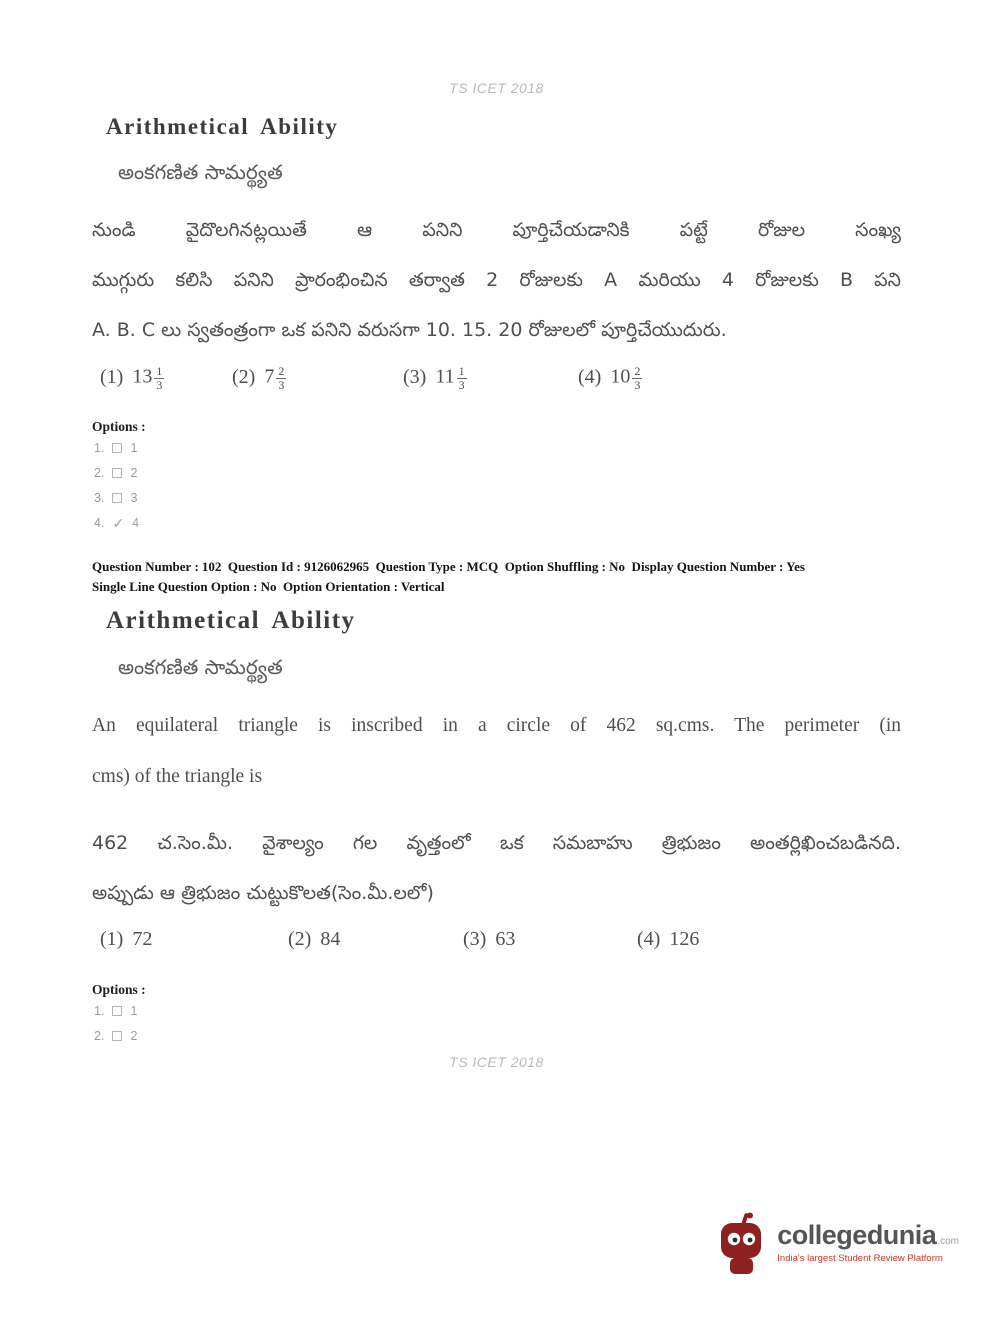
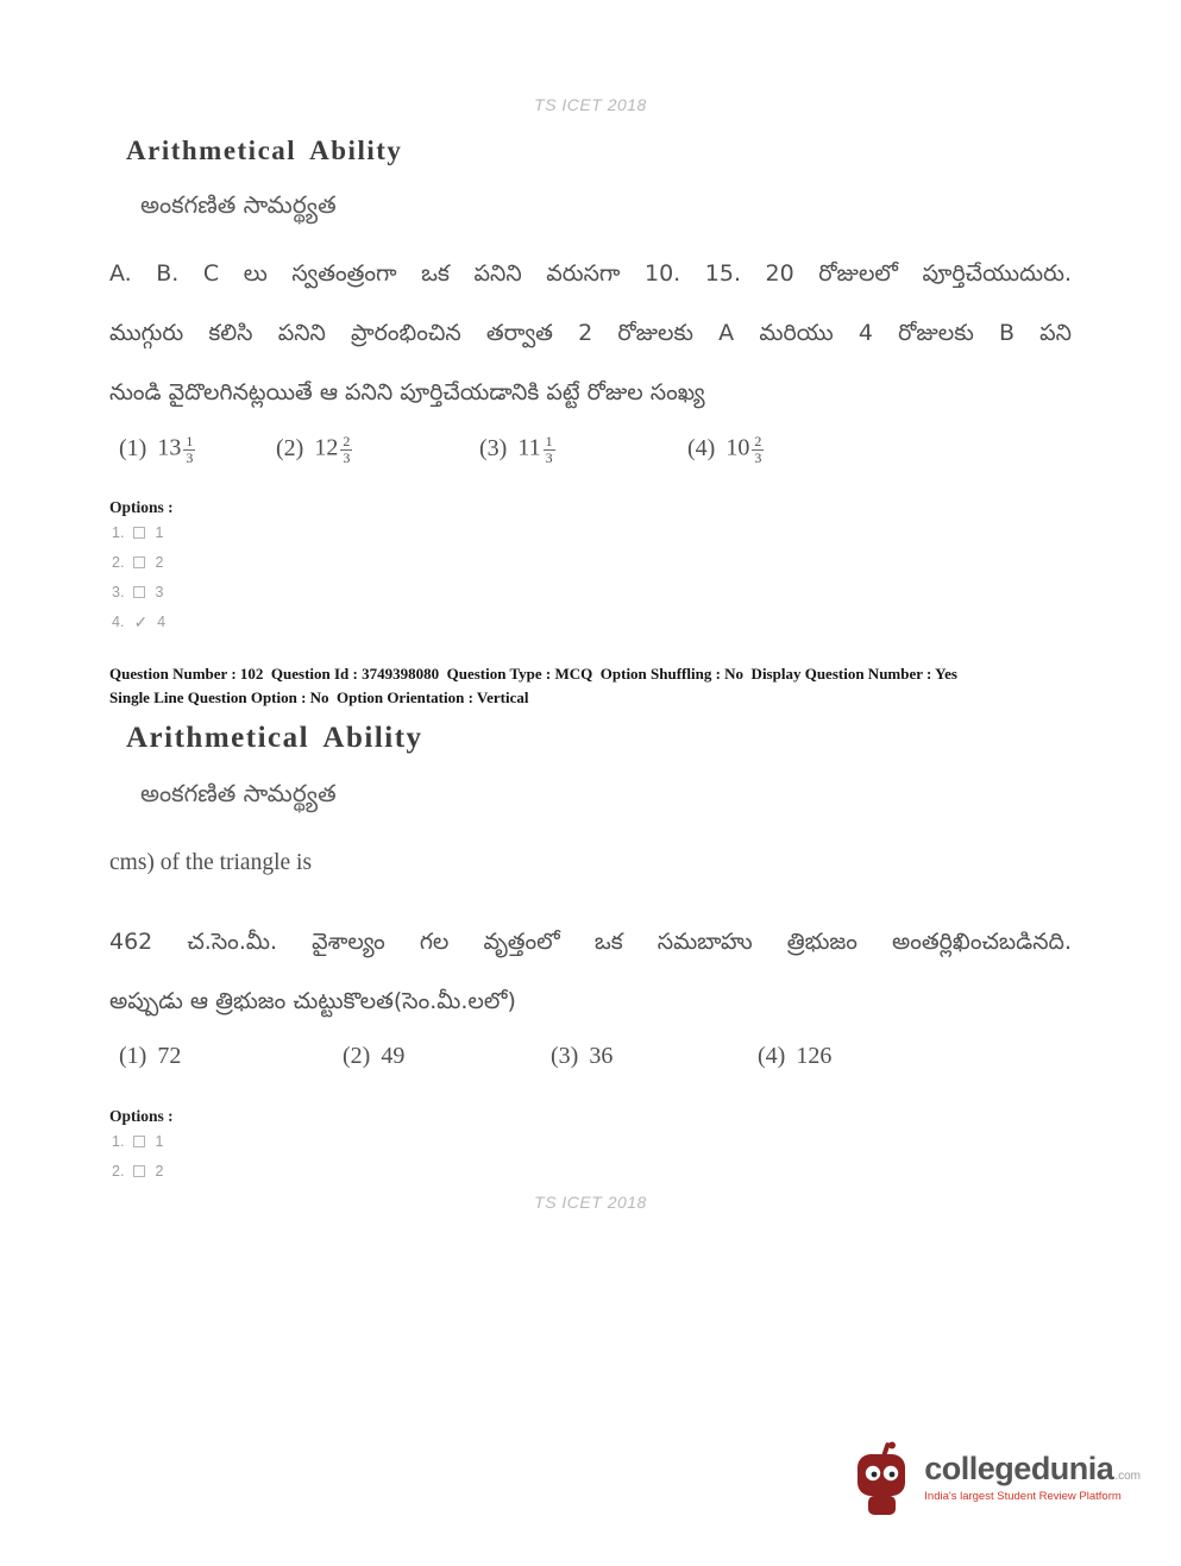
  TS ICET 2018
  Arithmetical Ability
  అంకగణిత సామర్థ్యత
- నుండి వైదొలగినట్లయితే ఆ పనిని పూర్తిచేయడానికి పట్టే రోజుల సంఖ్య
+ A. B. C లు స్వతంత్రంగా ఒక పనిని వరుసగా 10. 15. 20 రోజులలో పూర్తిచేయుదురు.
  ముగ్గురు కలిసి పనిని ప్రారంభించిన తర్వాత 2 రోజులకు A మరియు 4 రోజులకు B పని
- A. B. C లు స్వతంత్రంగా ఒక పనిని వరుసగా 10. 15. 20 రోజులలో పూర్తిచేయుదురు.
+ నుండి వైదొలగినట్లయితే ఆ పనిని పూర్తిచేయడానికి పట్టే రోజుల సంఖ్య
  (1) 13
  1
  3
- (2) 7
+ (2) 12
  2
  3
  (3) 11
  1
  3
  (4) 10
  2
  3
  Options :
  1.
  1
  2.
  2
  3.
  3
  4.
  ✓
  4
- Question Number : 102 Question Id : 9126062965 Question Type : MCQ Option Shuffling : No Display Question Number : Yes
+ Question Number : 102 Question Id : 3749398080 Question Type : MCQ Option Shuffling : No Display Question Number : Yes
  Single Line Question Option : No Option Orientation : Vertical
  Arithmetical Ability
  అంకగణిత సామర్థ్యత
- An equilateral triangle is inscribed in a circle of 462 sq.cms. The perimeter (in
  cms) of the triangle is
  462 చ.సెం.మీ. వైశాల్యం గల వృత్తంలో ఒక సమబాహు త్రిభుజం అంతర్లిఖించబడినది.
  అప్పుడు ఆ త్రిభుజం చుట్టుకొలత(సెం.మీ.లలో)
  (1) 72
- (2) 84
+ (2) 49
- (3) 63
+ (3) 36
  (4) 126
  Options :
  1.
  1
  2.
  2
  TS ICET 2018
  collegedunia
  .com
  India's largest Student Review Platform
